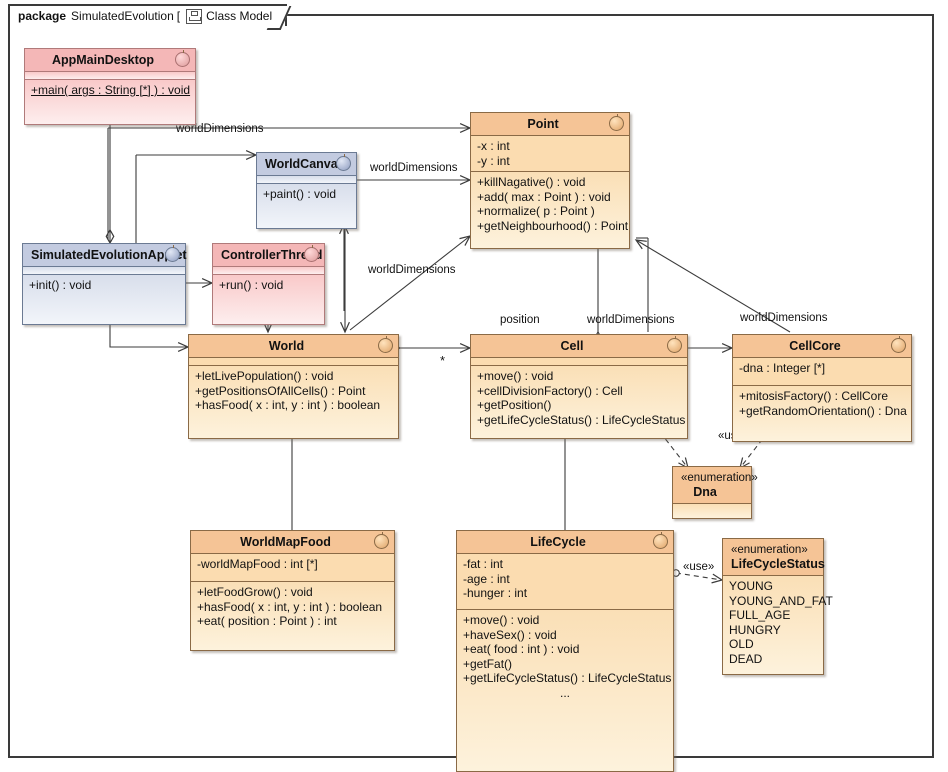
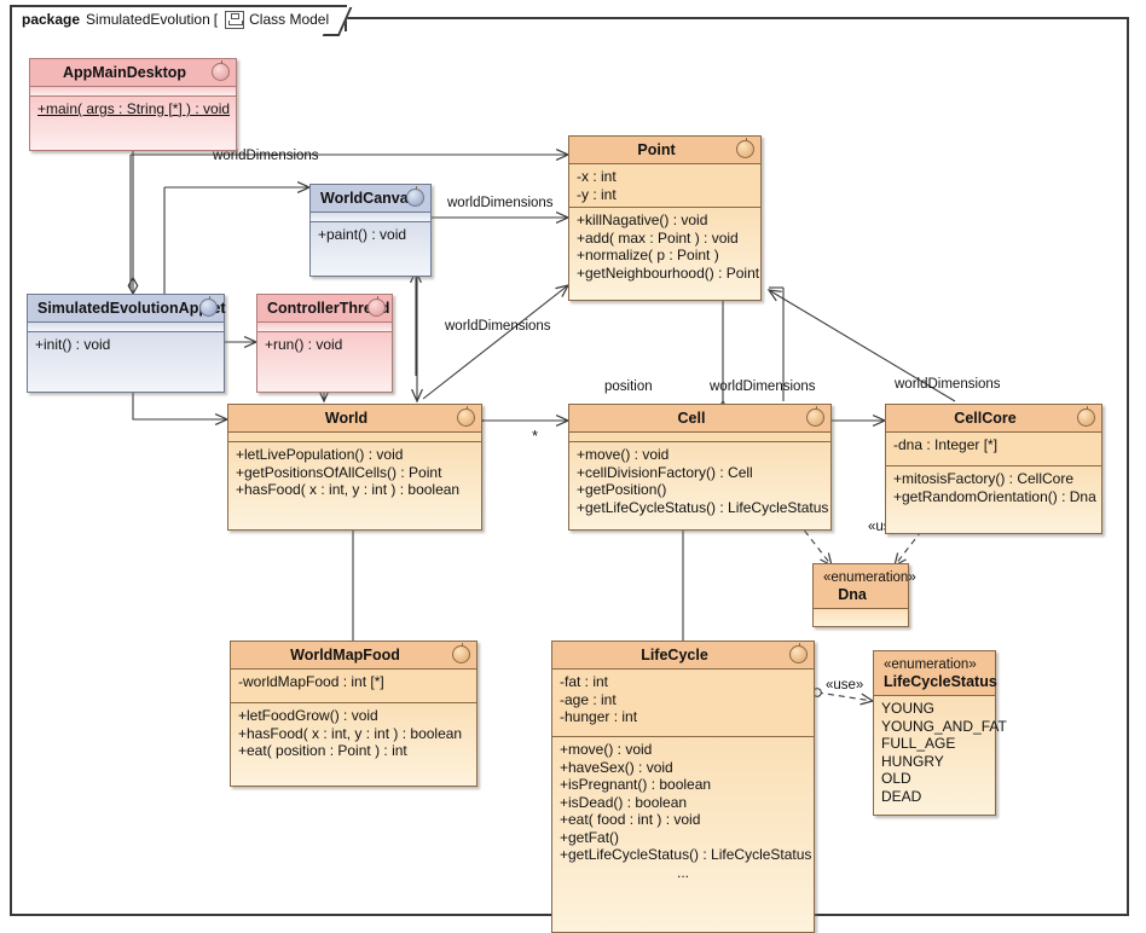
  package
  SimulatedEvolution
  [
  Class Model
  worldDimensions
  worldDimensions
  worldDimensions
  position
  worldDimensions
  worldDimensions
  *
  «use»
  AppMainDesktop
  +main( args : String [*] ) : void
  WorldCanva
  +paint() : void
  SimulatedEvolutionApt
  +init() : void
  ControllerThr
  +run() : void
  Point
  -x : int
  -y : int
  +killNagative() : void
  +add( max : Point ) : void
  +normalize( p : Point )
  +getNeighbourhood() : Point
  World
  +letLivePopulation() : void
  +getPositionsOfAllCells() : Point
  +hasFood( x : int, y : int ) : boolean
  Cell
  +move() : void
  +cellDivisionFactory() : Cell
  +getPosition()
  +getLifeCycleStatus() : LifeCycleStatus
  CellCore
  -dna : Integer [*]
  +mitosisFactory() : CellCore
  +getRandomOrientation() : Dna
  WorldMapFood
  -worldMapFood : int [*]
  +letFoodGrow() : void
  +hasFood( x : int, y : int ) : boolean
  +eat( position : Point ) : int
  LifeCycle
  -fat : int
  -age : int
  -hunger : int
  +move() : void
  +haveSex() : void
+ +isPregnant() : boolean
+ +isDead() : boolean
  +eat( food : int ) : void
  +getFat()
  +getLifeCycleStatus() : LifeCycleStatus
  ...
  «enumeration»
  Dna
  «enumeration»
  LifeCycleStatus
  YOUNG
  YOUNG_AND_FAT
  FULL_AGE
  HUNGRY
  OLD
  DEAD
